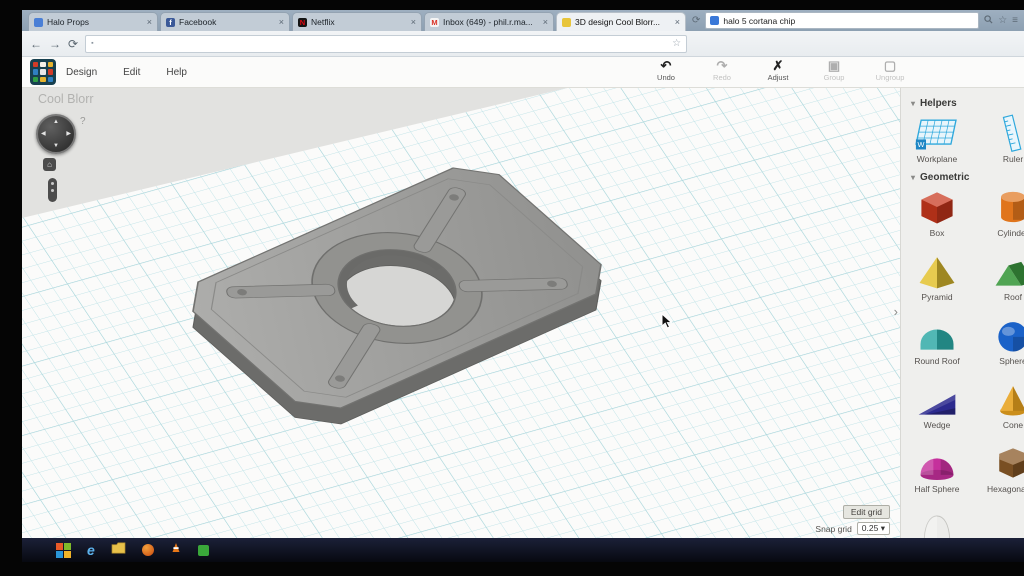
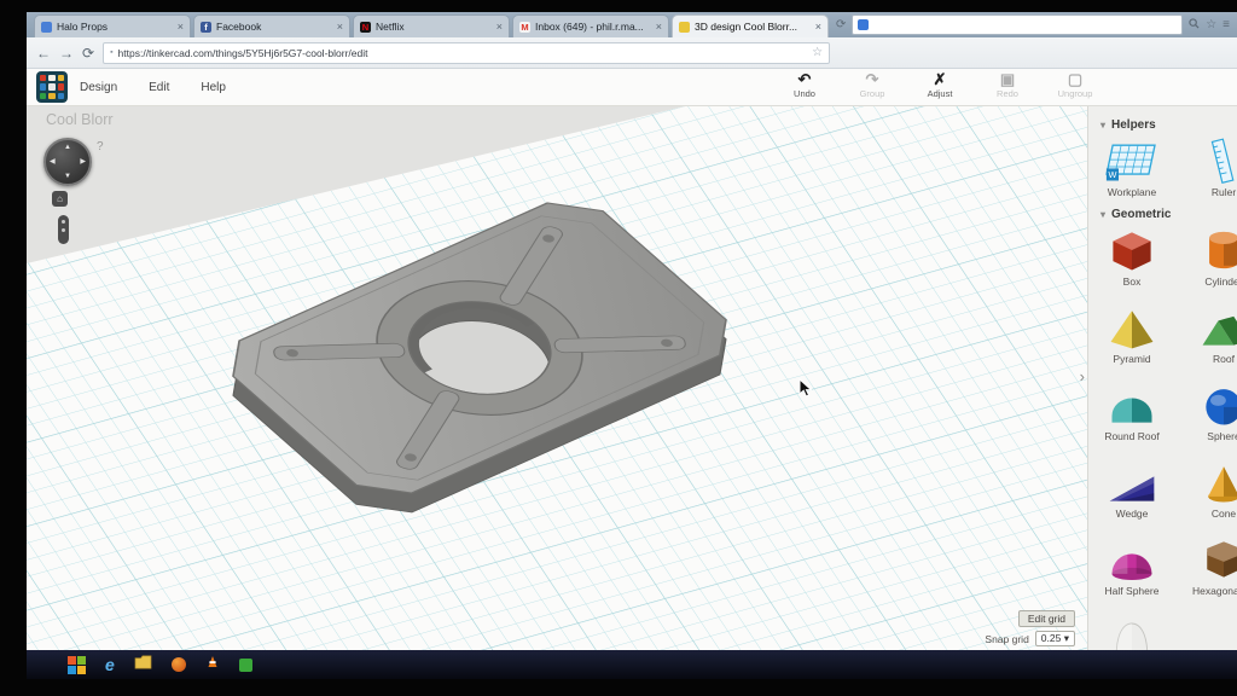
  Halo Props
  ×
  f
  Facebook
  ×
  N
  Netflix
  ×
  M
  Inbox (649) - phil.r.ma...
  ×
  3D design Cool Blorr...
  ×
  ⟳
- halo 5 cortana chip
  ☆
  ≡
  ←
  →
  ⟳
+ https://tinkercad.com/things/5Y5Hj6r5G7-cool-blorr/edit
  ☆
  Design
  Edit
  Help
  ↶
  Undo
  ↷
- Redo
+ Group
  ✗
  Adjust
  ▣
- Group
+ Redo
  ▢
  Ungroup
  Cool Blorr
  ?
  ⌂
  ›
  Edit grid
  Snap grid
  0.25 ▾
  ▾
  Helpers
  W
  Workplane
  Ruler
  ▾
  Geometric
  Box
  Cylinde
  Pyramid
  Roof
  Round Roof
  Spher
  Wedge
  Cone
  Half Sphere
  e
